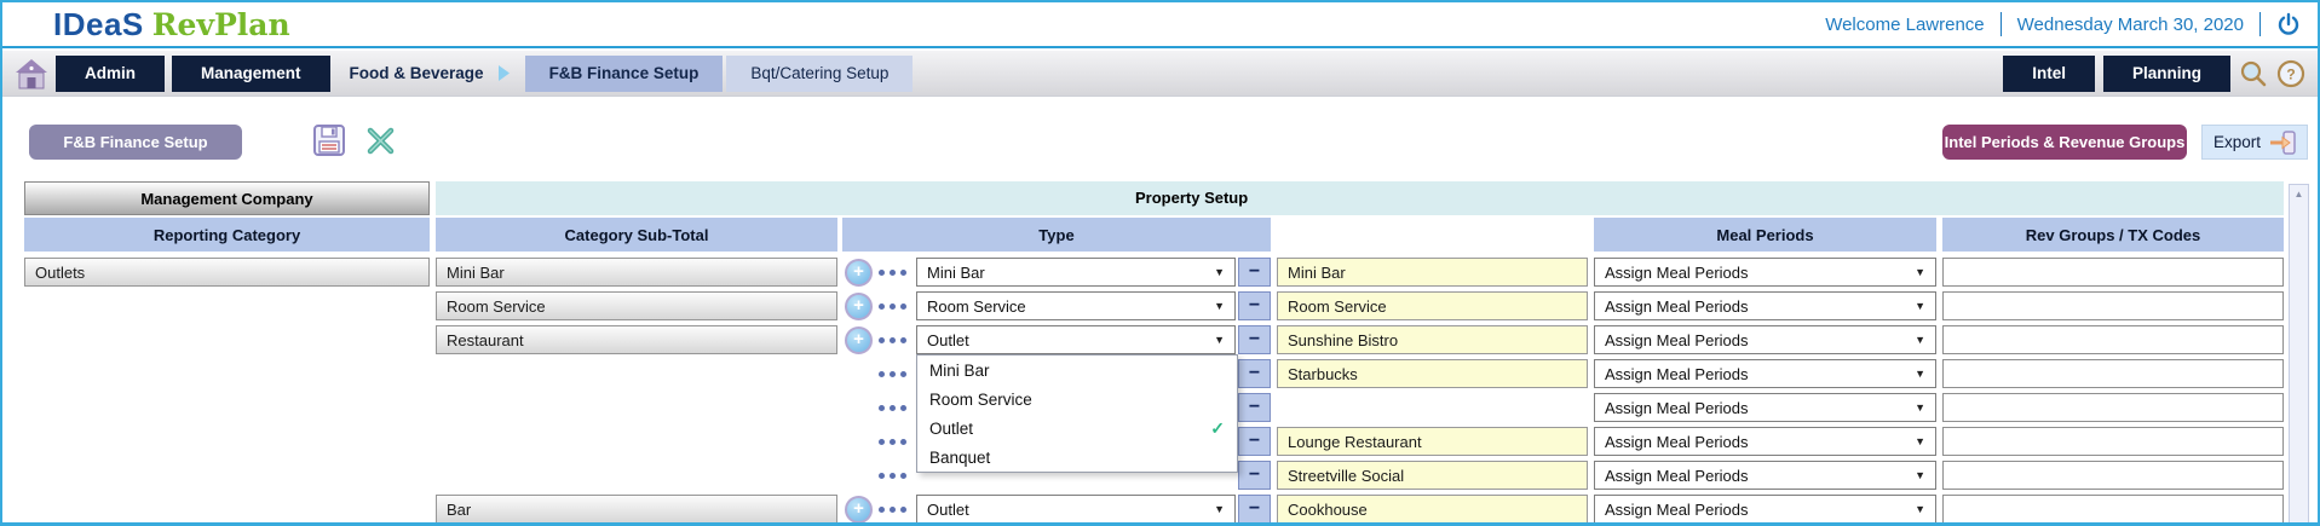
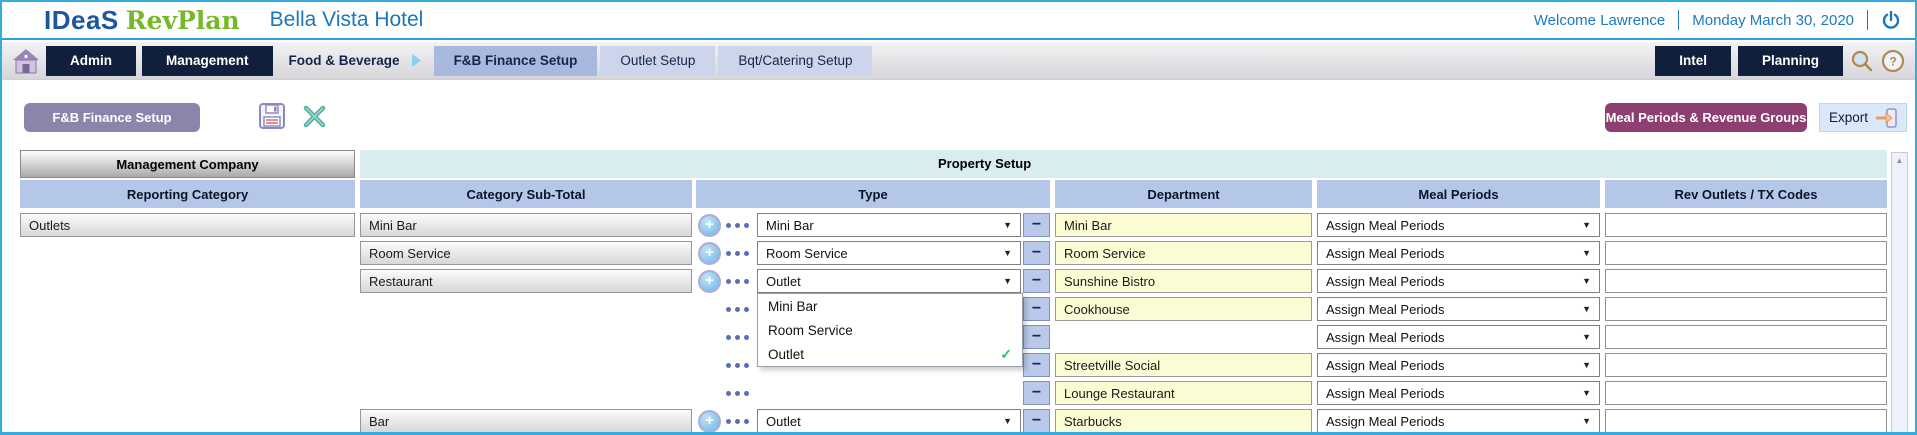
  IDeaS
  RevPlan
+ Bella Vista Hotel
  Welcome Lawrence
- Wednesday March 30, 2020
+ Monday March 30, 2020
  Admin
  Management
  Food & Beverage
  F&B Finance Setup
+ Outlet Setup
  Bqt/Catering Setup
  Intel
  Planning
  ?
  F&B Finance Setup
- Intel Periods & Revenue Groups
+ Meal Periods & Revenue Groups
  Export
  Management Company
  Property Setup
  Reporting Category
  Category Sub-Total
  Type
+ Department
  Meal Periods
- Rev Groups / TX Codes
+ Rev Outlets / TX Codes
  Outlets
  Mini Bar
  +
  Mini Bar
  ▼
  −
  Mini Bar
  Assign Meal Periods
  ▼
  Room Service
  +
  Room Service
  ▼
  −
  Room Service
  Assign Meal Periods
  ▼
  Restaurant
  +
  Outlet
  ▼
  −
  Sunshine Bistro
  Assign Meal Periods
  ▼
  −
- Starbucks
+ Cookhouse
  Assign Meal Periods
  ▼
  −
  Assign Meal Periods
  ▼
  −
- Lounge Restaurant
+ Streetville Social
  Assign Meal Periods
  ▼
  −
- Streetville Social
+ Lounge Restaurant
  Assign Meal Periods
  ▼
  Bar
  +
  Outlet
  ▼
  −
- Cookhouse
+ Starbucks
  Assign Meal Periods
  ▼
  Mini Bar
  Room Service
  Outlet
  ✓
- Banquet
  ▲
